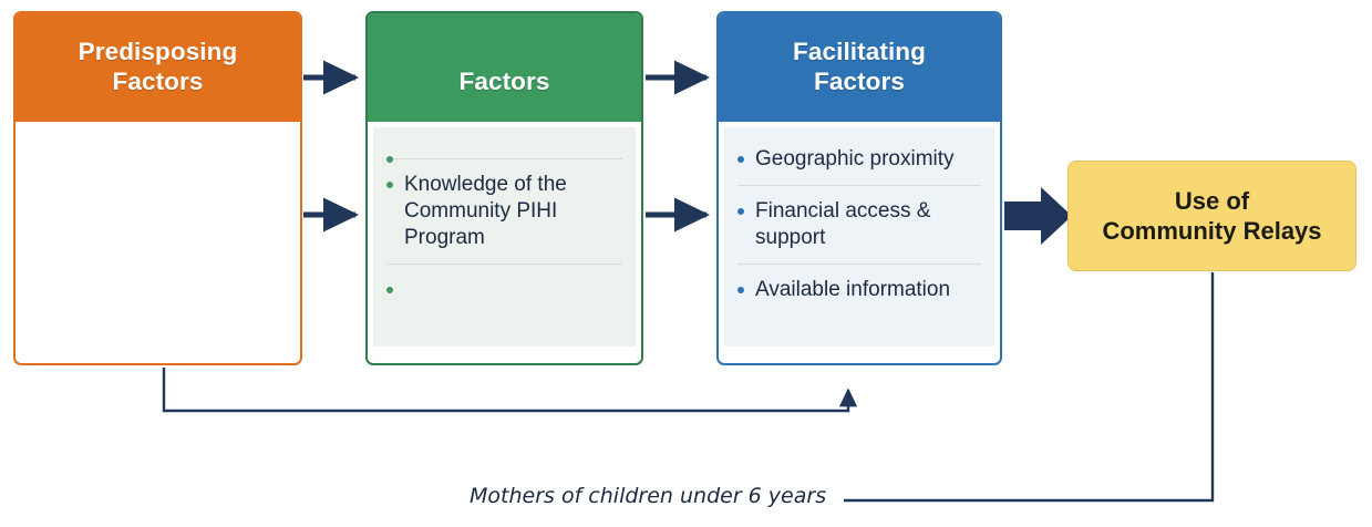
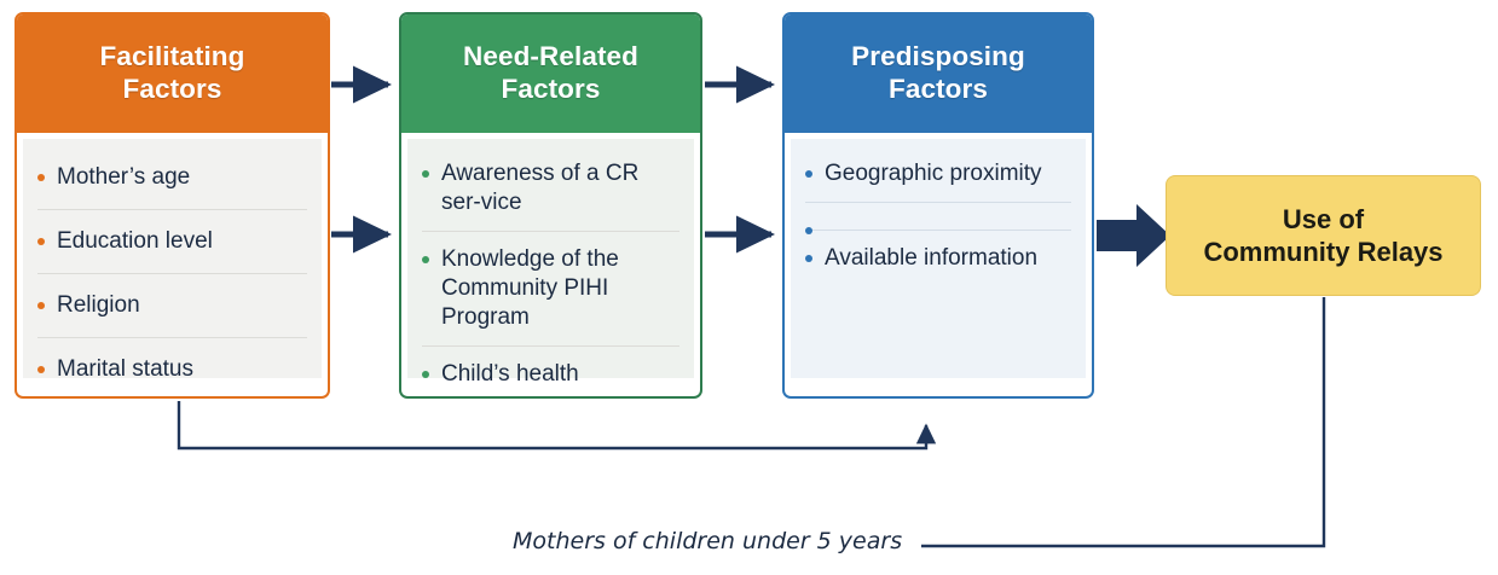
- Predisposing
+ Facilitating
  Factors
+ Mother’s age
+ Education level
+ Religion
+ Marital status
+ Need-Related
  Factors
+ Awareness of a CR ser-vice
  Knowledge of the Community PIHI Program
+ Child’s health
- Facilitating
+ Predisposing
  Factors
  Geographic proximity
- Financial access & support
  Available information
  Use of
  Community Relays
- Mothers of children under 6 years
+ Mothers of children under 5 years
